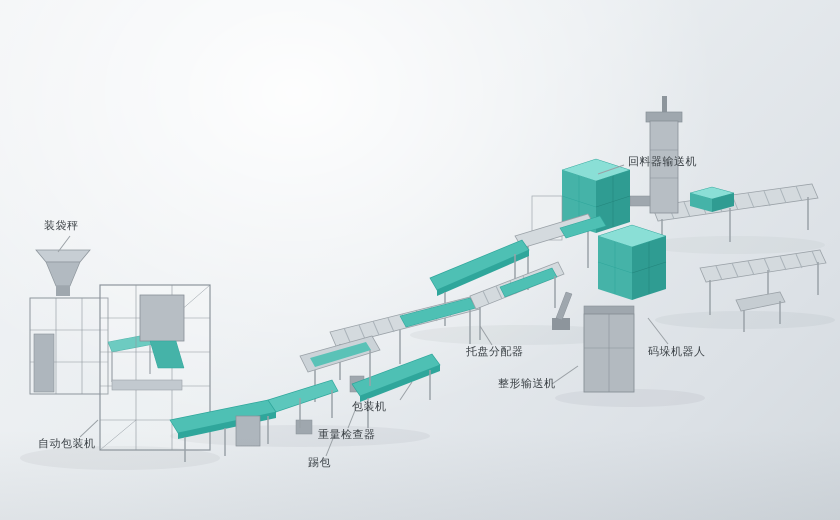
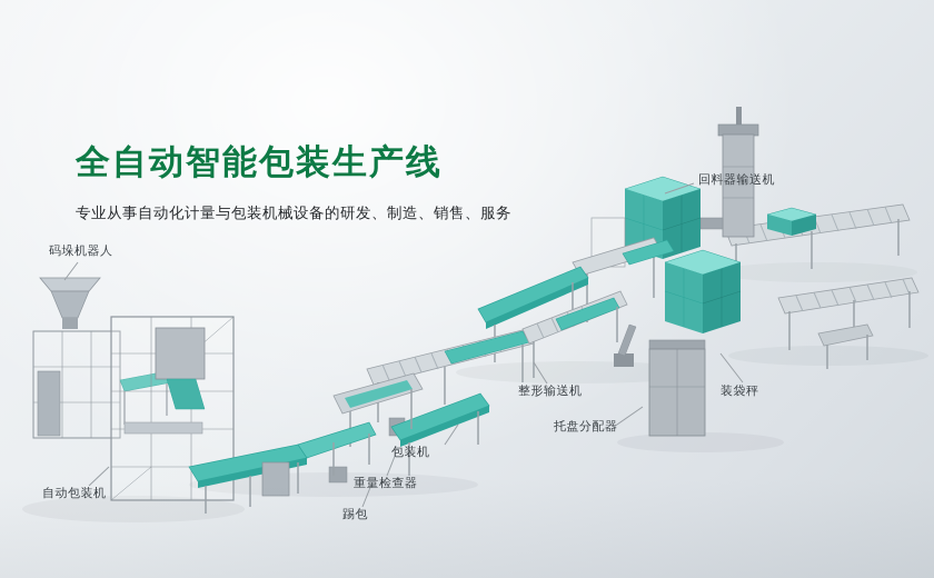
+ 全自动智能包装生产线
+ 专业从事自动化计量与包装机械设备的研发、制造、销售、服务
- 装袋秤
+ 码垛机器人
  回料器输送机
- 托盘分配器
+ 整形输送机
- 码垛机器人
+ 装袋秤
- 整形输送机
+ 托盘分配器
  包装机
